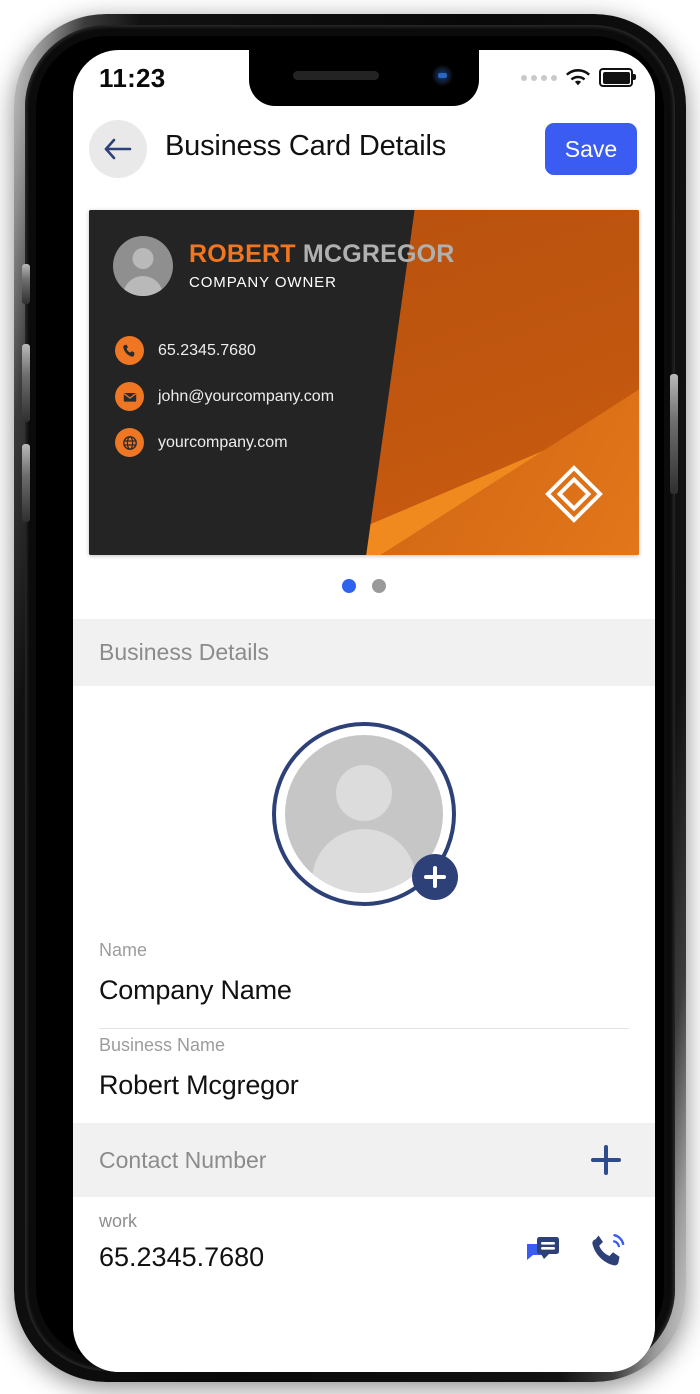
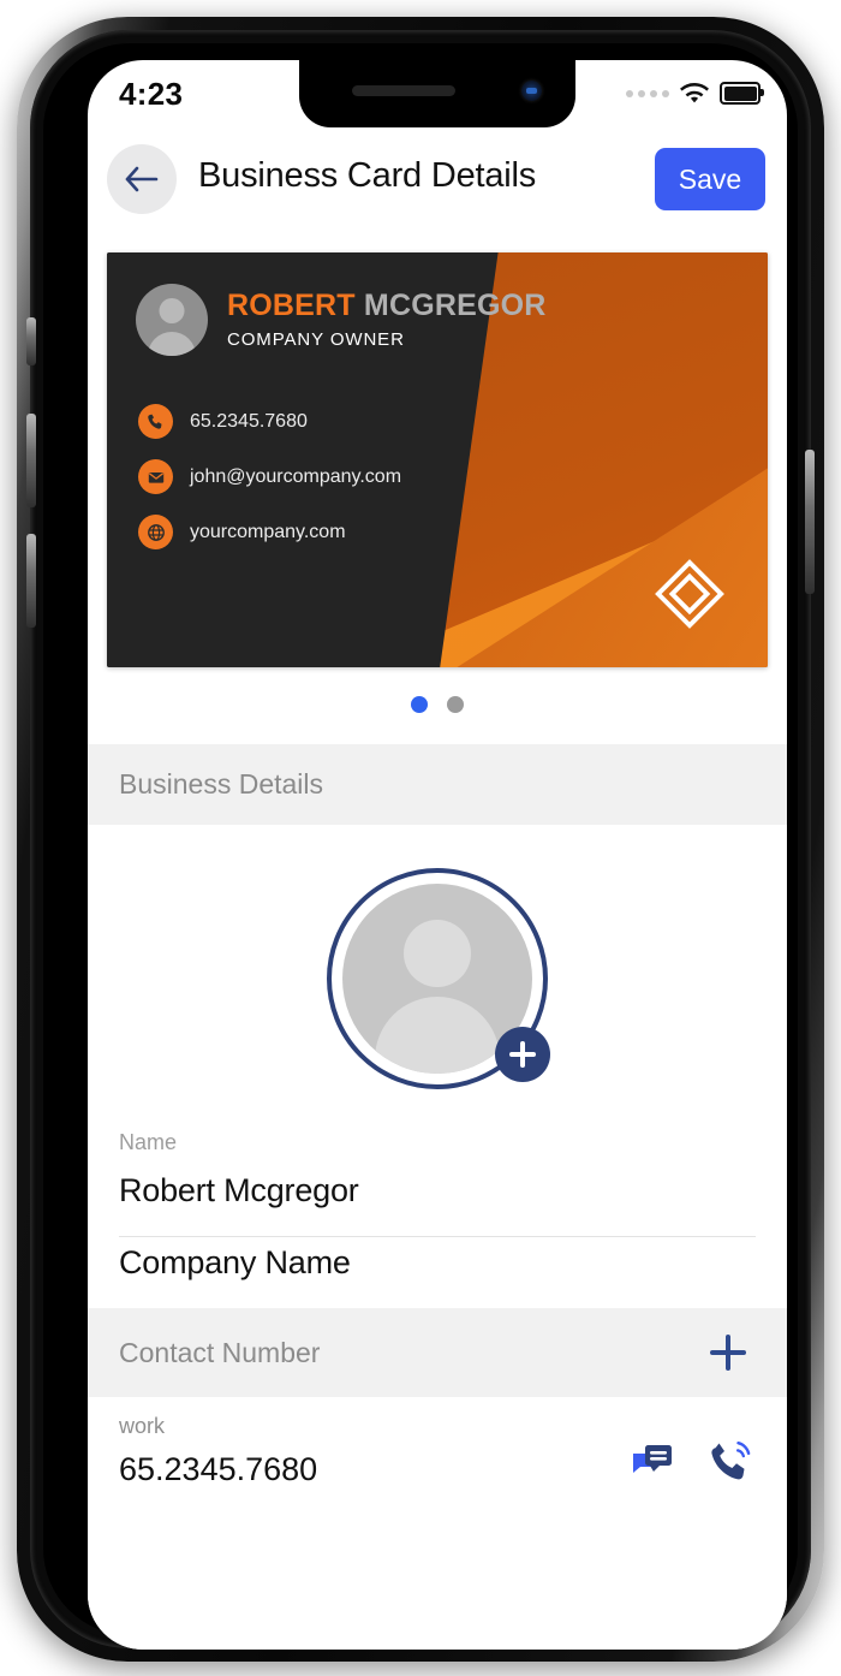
- 11:23
+ 4:23
  Business Card Details
  Save
  ROBERT MCGREGOR
  COMPANY OWNER
  65.2345.7680
  john@yourcompany.com
  yourcompany.com
  Business Details
  Name
- Company Name
+ Robert Mcgregor
- Business Name
- Robert Mcgregor
+ Company Name
  Contact Number
  work
  65.2345.7680
